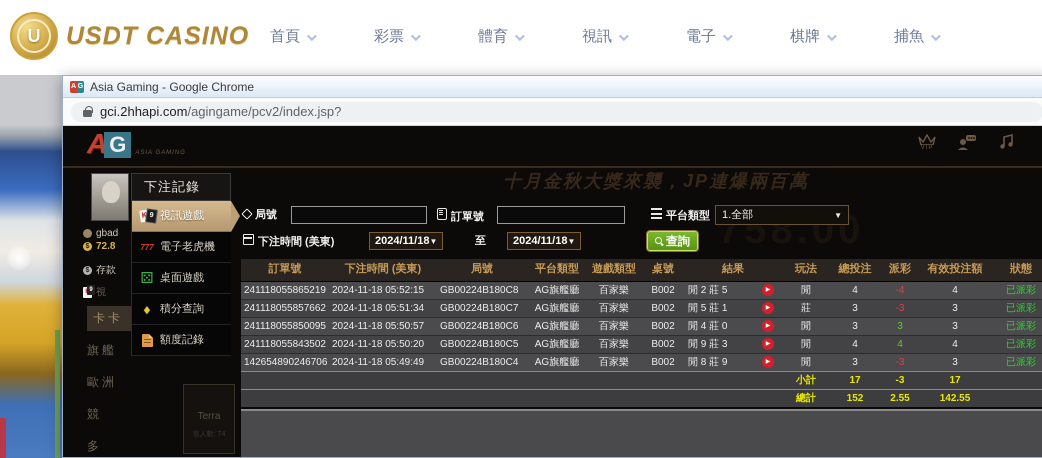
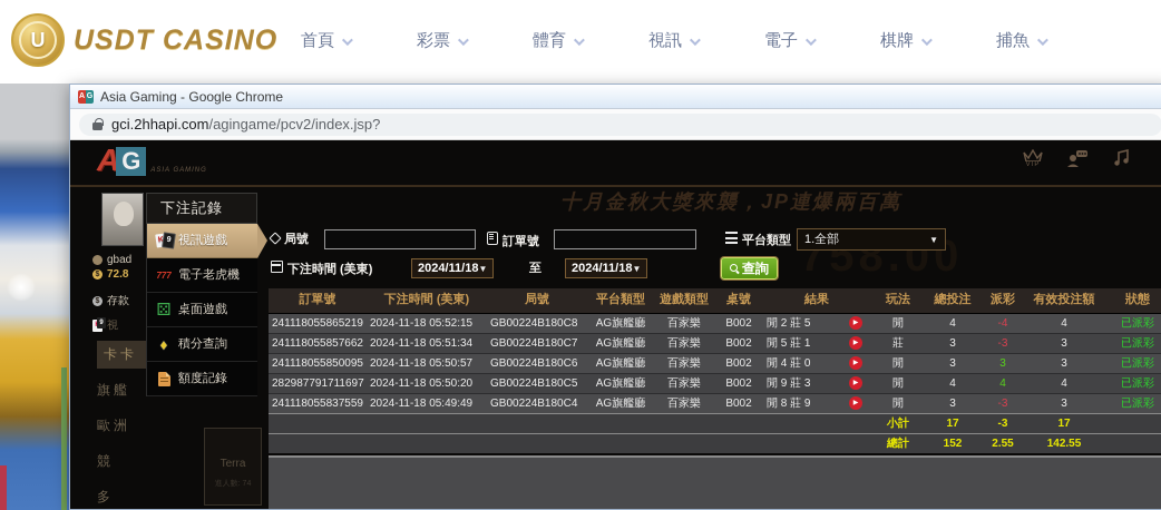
  U
  USDT CASINO
  首頁
  彩票
  體育
  視訊
  電子
  棋牌
  捕魚
  Asia Gaming - Google Chrome
  gci.2hhapi.com/agingame/pcv2/index.jsp?
  A
  G
  十月金秋大獎來襲，JP連爆兩百萬
  758.00
  gbad
  72.8
  存款
  視
  卡卡
  旗艦
  歐洲
  競
  多
  Terra
  下注記錄
  視訊遊戲
  電子老虎機
  桌面遊戲
  積分查詢
  額度記錄
  局號
  訂單號
  平台類型
  1.全部
  ▼
  下注時間 (美東)
  2024/11/18
  ▼
  至
  2024/11/18
  ▼
  查詢
  訂單號	下注時間 (美東)	局號	平台類型	遊戲類型	桌號	結果	玩法	總投注	派彩	有效投注額	狀態
  241118055865219	2024-11-18 05:52:15	GB00224B180C8	AG旗艦廳	百家樂	B002	閒 2 莊 5		閒	4	-4	4	已派彩
  241118055857662	2024-11-18 05:51:34	GB00224B180C7	AG旗艦廳	百家樂	B002	閒 5 莊 1		莊	3	-3	3	已派彩
  241118055850095	2024-11-18 05:50:57	GB00224B180C6	AG旗艦廳	百家樂	B002	閒 4 莊 0		閒	3	3	3	已派彩
- 241118055843502	2024-11-18 05:50:20	GB00224B180C5	AG旗艦廳	百家樂	B002	閒 9 莊 3		閒	4	4	4	已派彩
+ 282987791711697	2024-11-18 05:50:20	GB00224B180C5	AG旗艦廳	百家樂	B002	閒 9 莊 3		閒	4	4	4	已派彩
- 142654890246706	2024-11-18 05:49:49	GB00224B180C4	AG旗艦廳	百家樂	B002	閒 8 莊 9		閒	3	-3	3	已派彩
+ 241118055837559	2024-11-18 05:49:49	GB00224B180C4	AG旗艦廳	百家樂	B002	閒 8 莊 9		閒	3	-3	3	已派彩
  	小計	17	-3	17
  	總計	152	2.55	142.55
